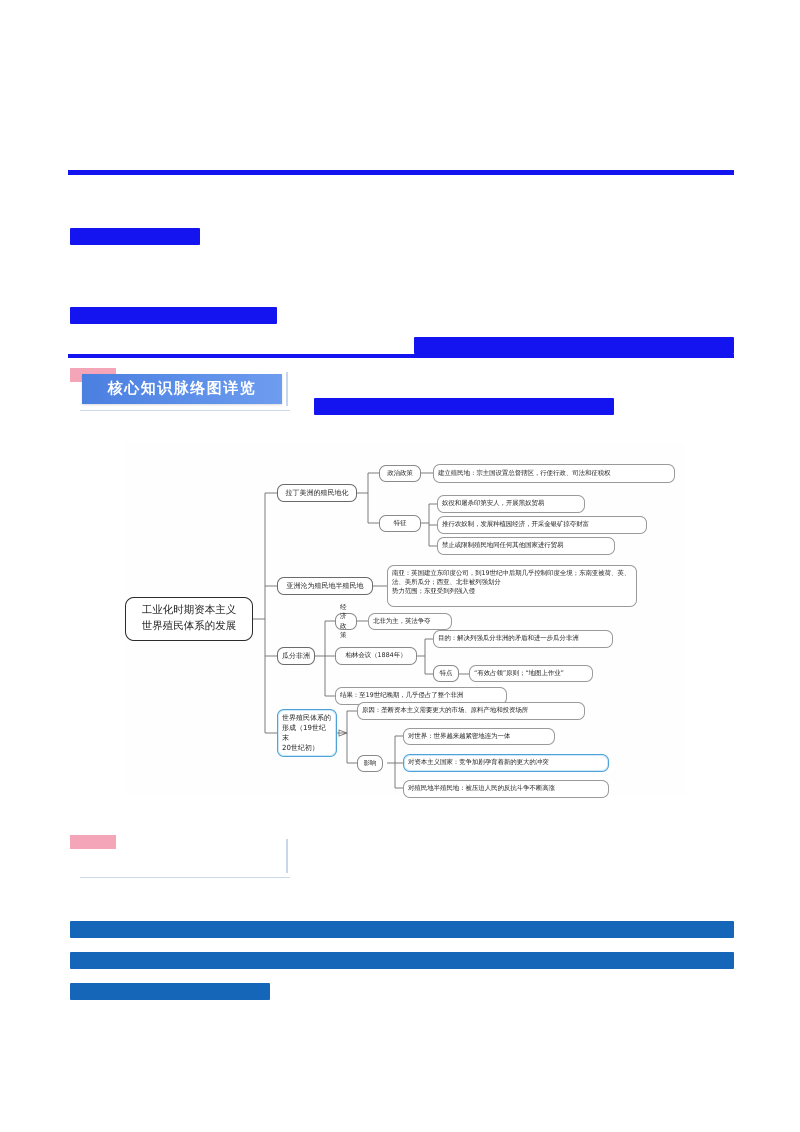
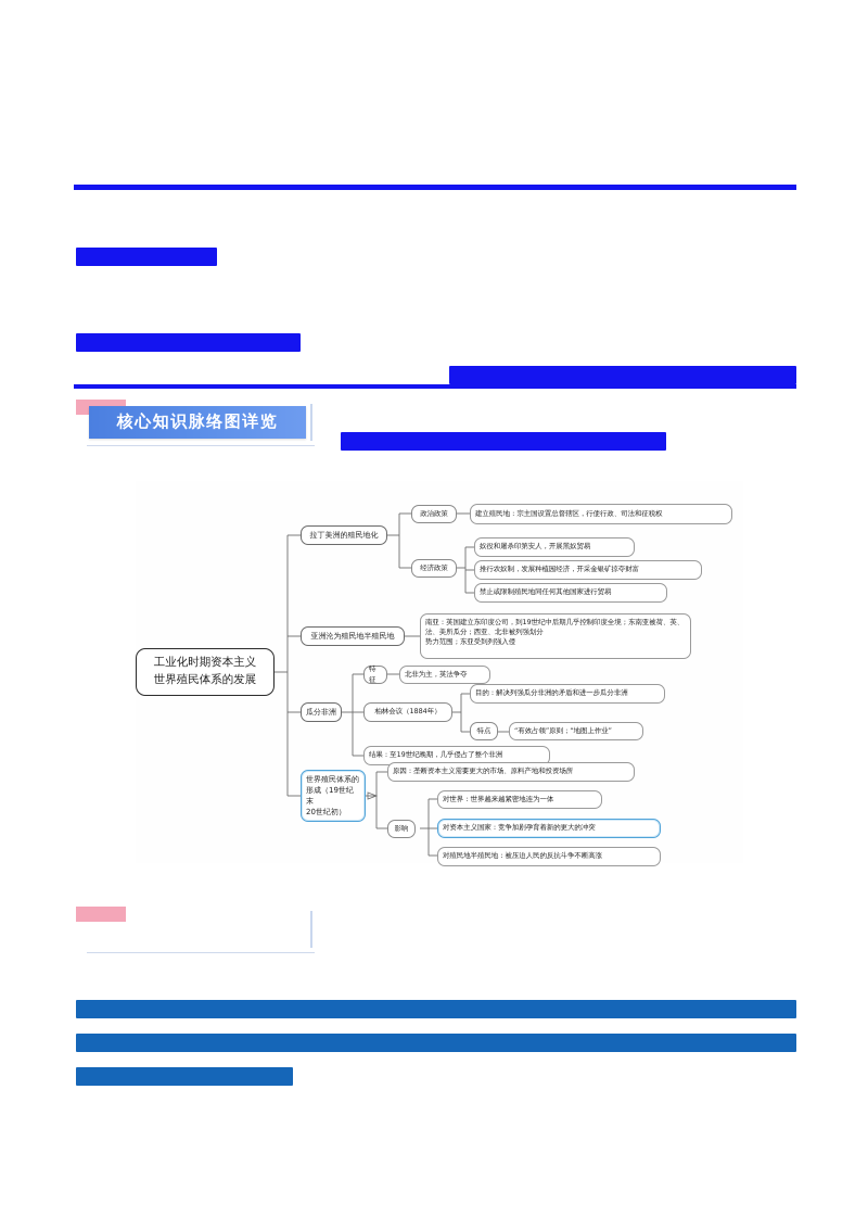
  核心知识脉络图详览
  工业化时期资本主义
  世界殖民体系的发展
  拉丁美洲的殖民地化
  政治政策
  建立殖民地：宗主国设置总督辖区，行使行政、司法和征税权
- 特征
+ 经济政策
  奴役和屠杀印第安人，开展黑奴贸易
  推行农奴制，发展种植园经济，开采金银矿掠夺财富
  禁止或限制殖民地同任何其他国家进行贸易
  亚洲沦为殖民地半殖民地
  南亚：英国建立东印度公司，到19世纪中后期几乎控制印度全境；东南亚被荷、英、法、美所瓜分；西亚、北非被列强划分
  势力范围；东亚受到列强入侵
  瓜分非洲
- 经济政策
+ 特征
  北非为主，英法争夺
  柏林会议（1884年）
  目的：解决列强瓜分非洲的矛盾和进一步瓜分非洲
  特点
  “有效占领”原则；“地图上作业”
  结果：至19世纪晚期，几乎侵占了整个非洲
  世界殖民体系的
  形成（19世纪末
  20世纪初）
  原因：垄断资本主义需要更大的市场、原料产地和投资场所
  影响
  对世界：世界越来越紧密地连为一体
  对资本主义国家：竞争加剧孕育着新的更大的冲突
  对殖民地半殖民地：被压迫人民的反抗斗争不断高涨
